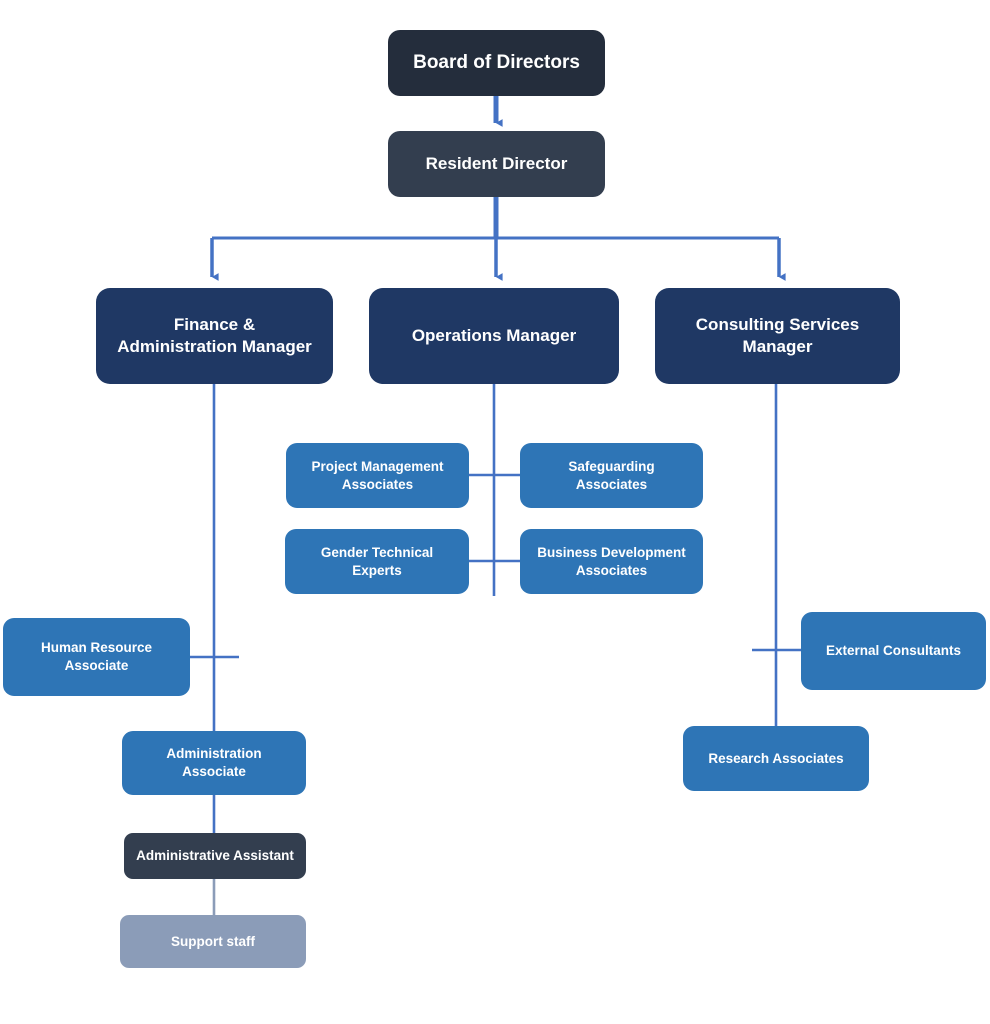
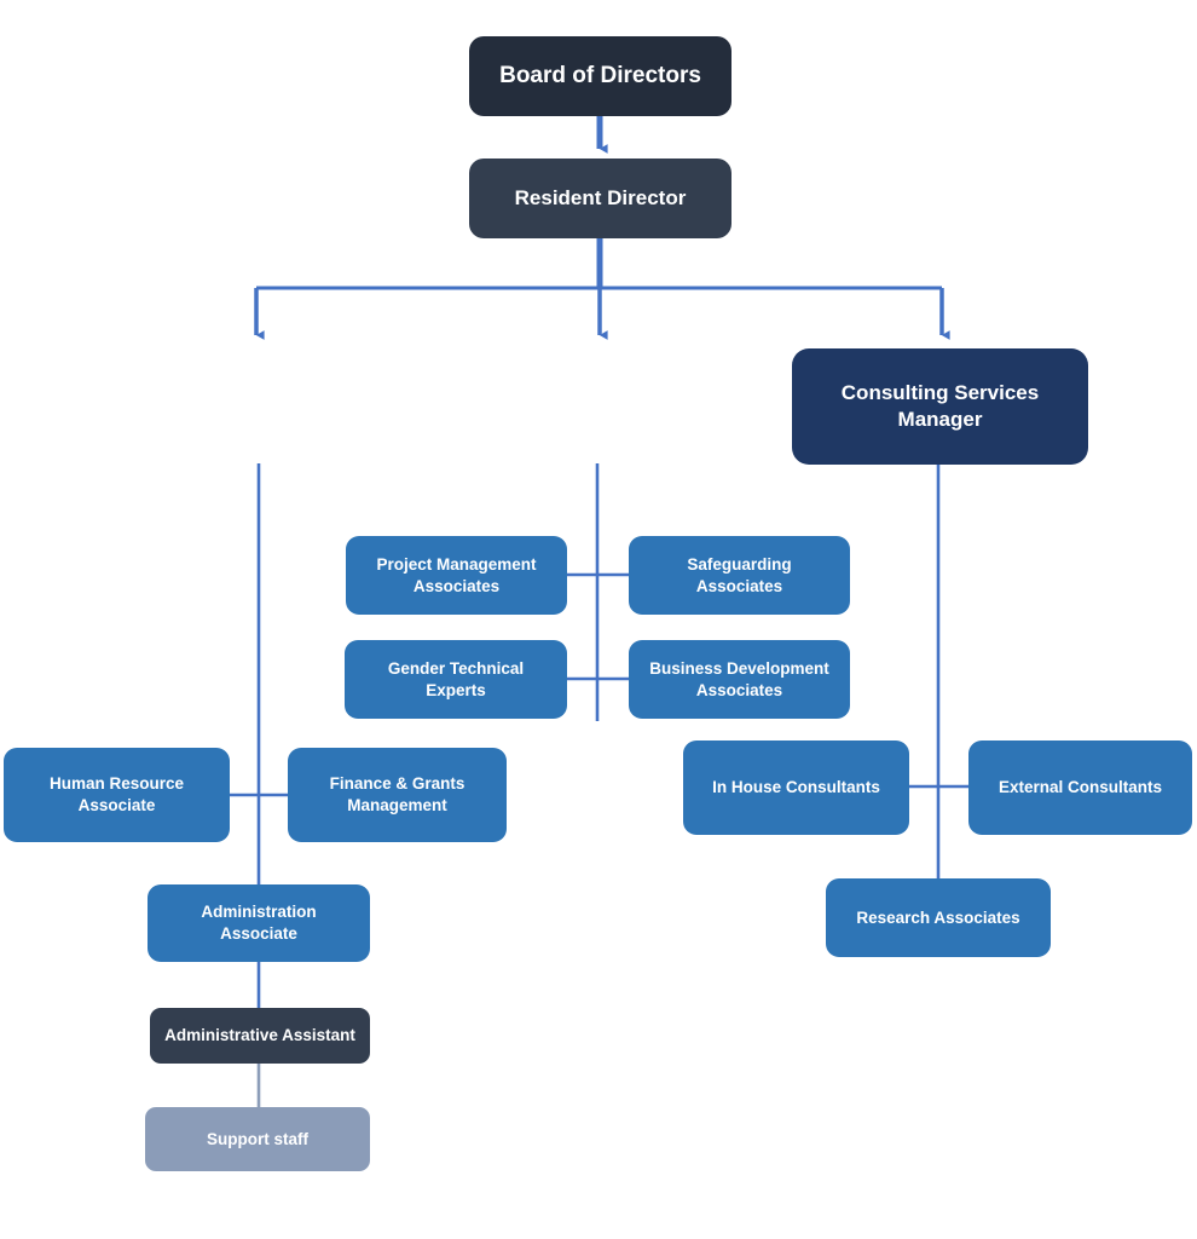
  Board of Directors
  Resident Director
- Finance &
- Administration Manager
- Operations Manager
  Consulting Services
  Manager
  Project Management
  Associates
  Safeguarding
  Associates
  Gender Technical
  Experts
  Business Development
  Associates
  Human Resource
  Associate
+ Finance & Grants
+ Management
  Administration
  Associate
  Administrative Assistant
  Support staff
+ In House Consultants
  External Consultants
  Research Associates
